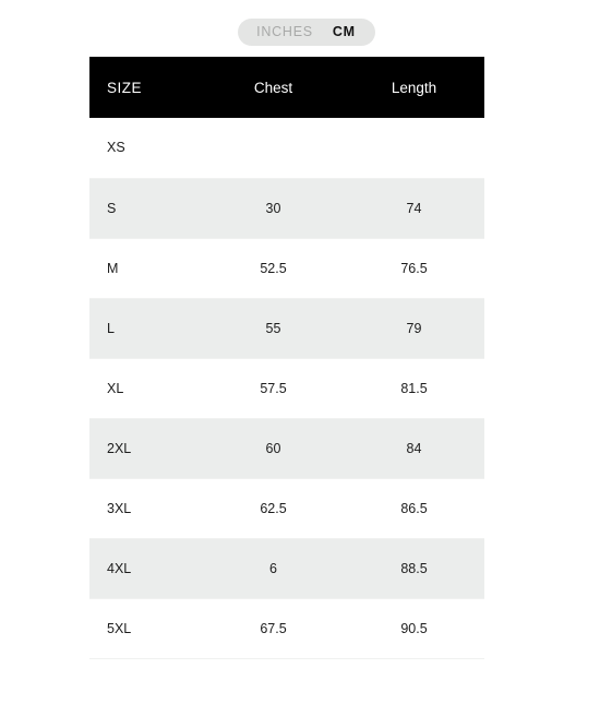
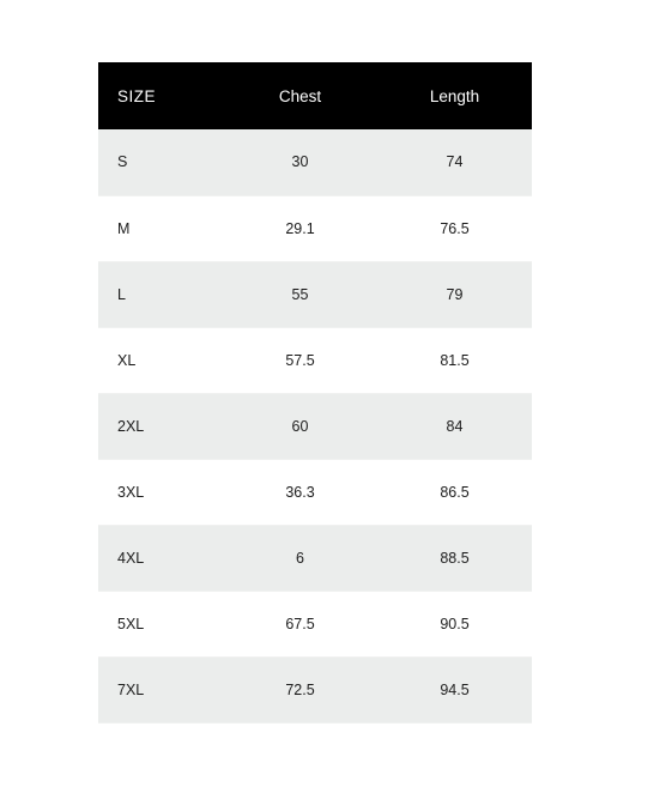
- INCHES
- CM
  SIZE	Chest	Length
- XS
  S	30	74
- M	52.5	76.5
+ M	29.1	76.5
  L	55	79
  XL	57.5	81.5
  2XL	60	84
- 3XL	62.5	86.5
+ 3XL	36.3	86.5
  4XL	6	88.5
  5XL	67.5	90.5
+ 7XL	72.5	94.5
